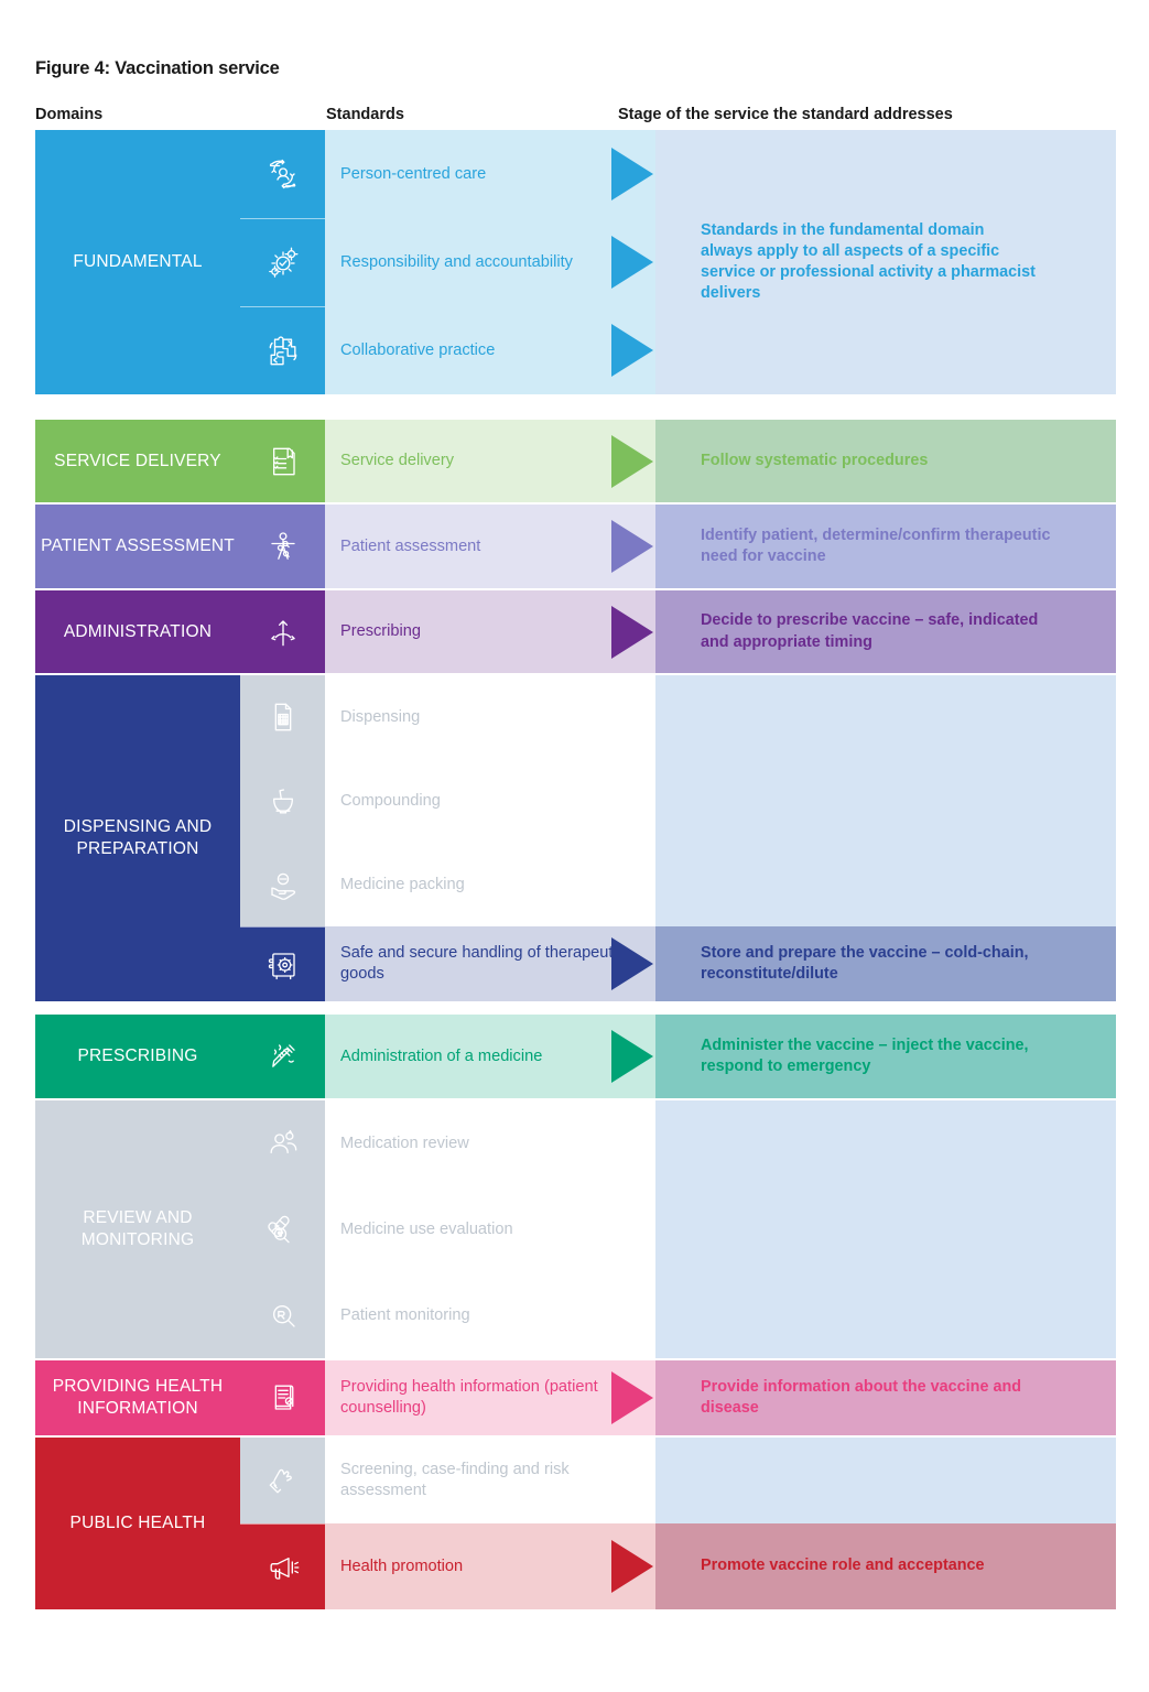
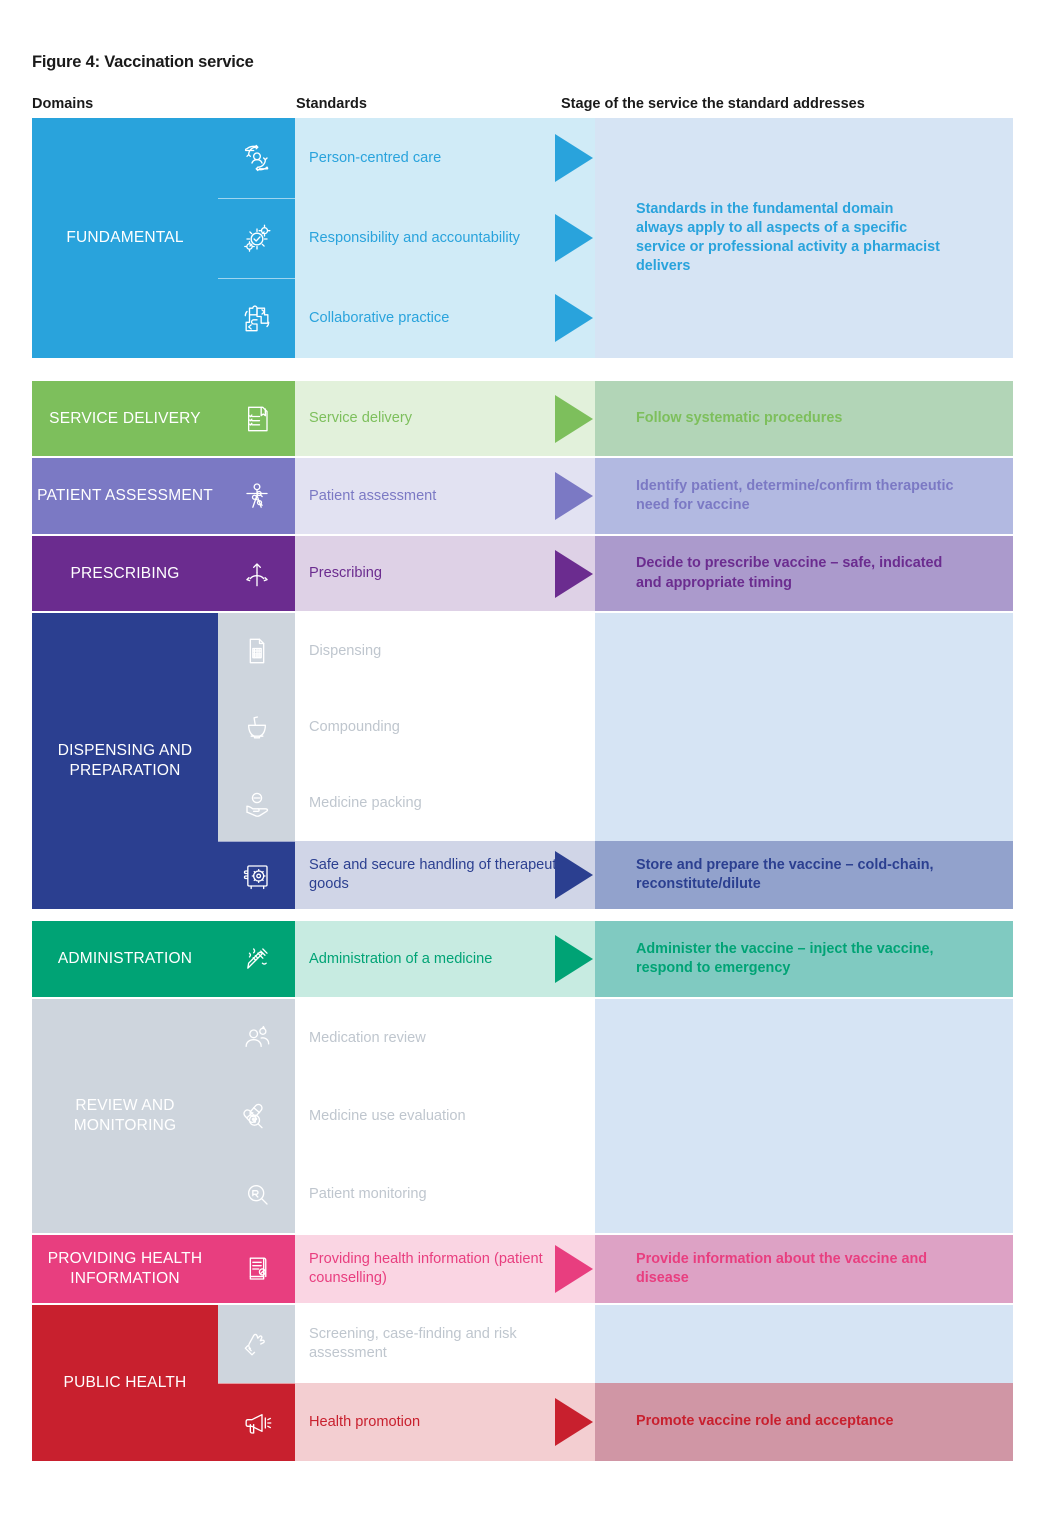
  Figure 4: Vaccination service
  Domains
  Standards
  Stage of the service the standard addresses
  FUNDAMENTAL
  Standards in the fundamental domain always apply to all aspects of a specific service or professional activity a pharmacist delivers
  Person-centred care
  Responsibility and accountability
  Collaborative practice
  SERVICE DELIVERY
  Service delivery
  Follow systematic procedures
  PATIENT ASSESSMENT
  Patient assessment
  Identify patient, determine/confirm therapeutic need for vaccine
- ADMINISTRATION
+ PRESCRIBING
  Prescribing
  Decide to prescribe vaccine – safe, indicated and appropriate timing
  DISPENSING AND PREPARATION
  Dispensing
  Compounding
  Medicine packing
  Safe and secure handling of therapeutic goods
  Store and prepare the vaccine – cold-chain, reconstitute/dilute
- PRESCRIBING
+ ADMINISTRATION
  Administration of a medicine
  Administer the vaccine – inject the vaccine, respond to emergency
  REVIEW AND MONITORING
  Medication review
  Medicine use evaluation
  Patient monitoring
  PROVIDING HEALTH INFORMATION
  Providing health information (patient counselling)
  Provide information about the vaccine and disease
  PUBLIC HEALTH
  Screening, case-finding and risk assessment
  Health promotion
  Promote vaccine role and acceptance
